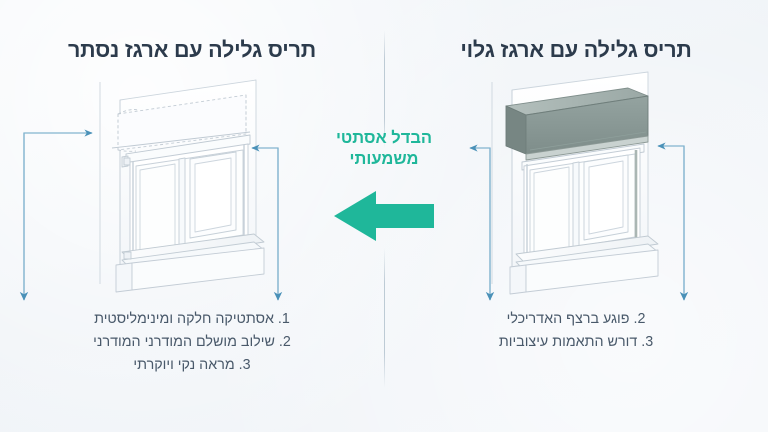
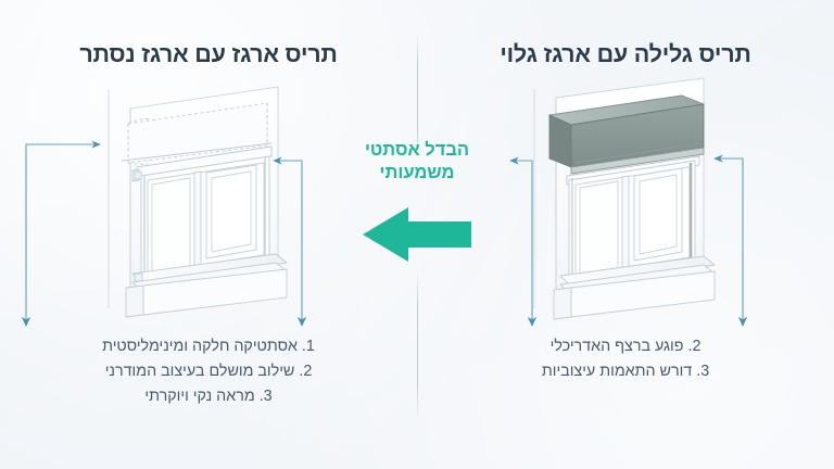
- תריס גלילה עם ארגז נסתר
+ תריס ארגז עם ארגז נסתר
  תריס גלילה עם ארגז גלוי
  הבדל אסתטי
  משמעותי
  1. אסתטיקה חלקה ומינימליסטית
- 2. שילוב מושלם המודרני המודרני
+ 2. שילוב מושלם בעיצוב המודרני
  3. מראה נקי ויוקרתי
  2. פוגע ברצף האדריכלי
  3. דורש התאמות עיצוביות
